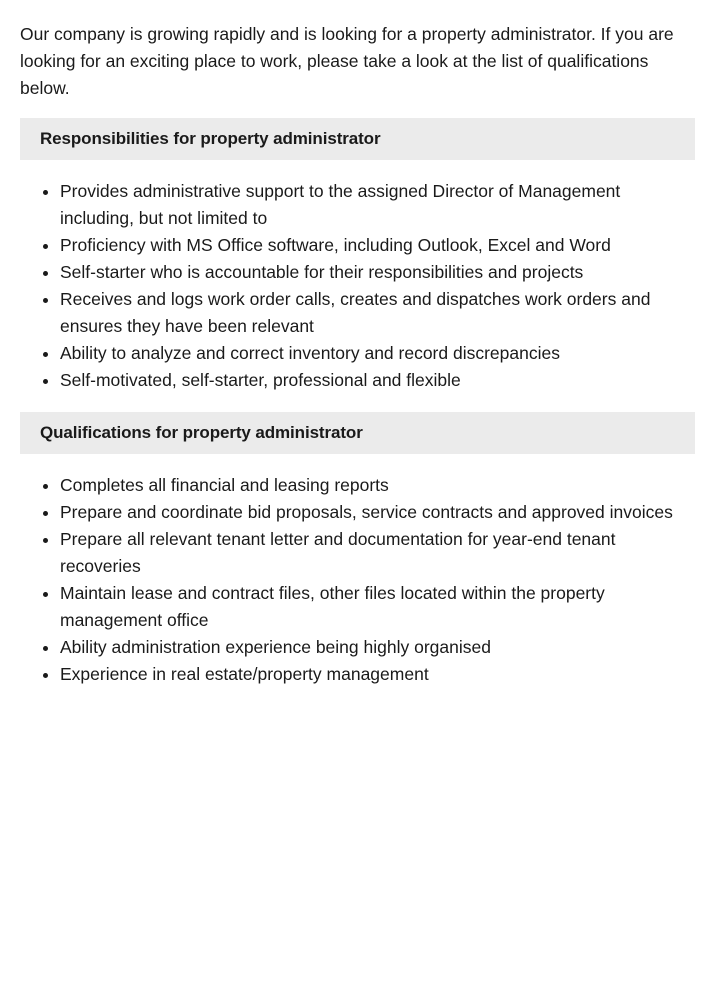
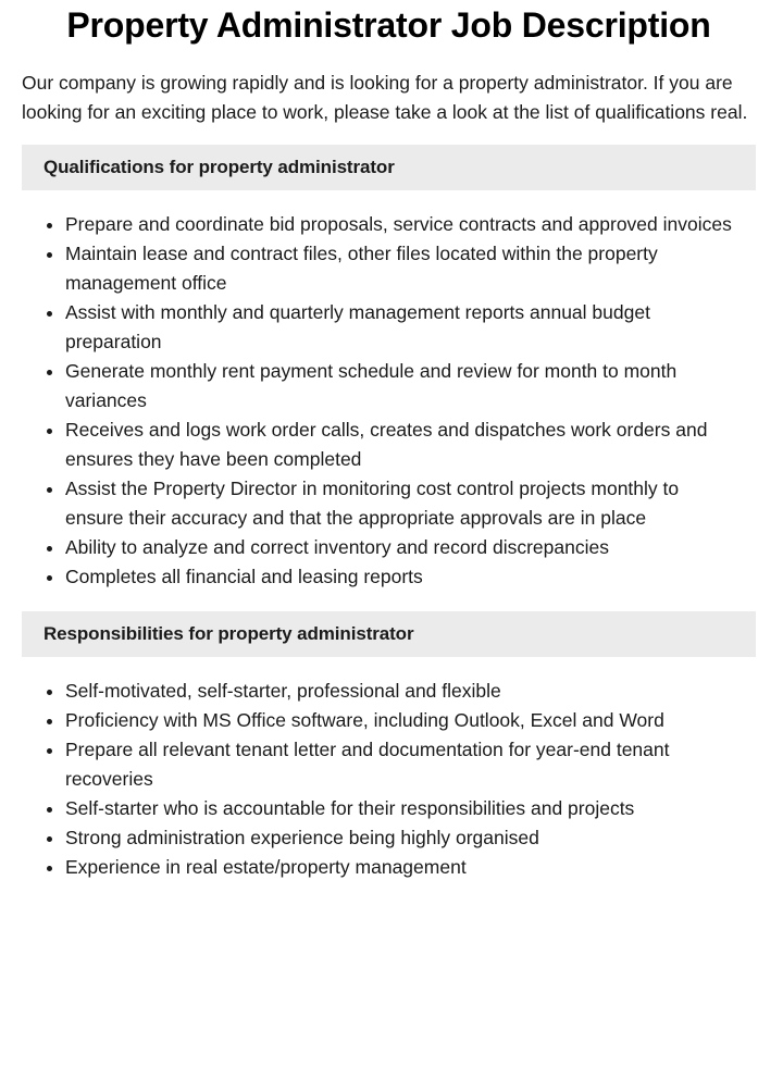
+ Property Administrator Job Description
- Our company is growing rapidly and is looking for a property administrator. If you are looking for an exciting place to work, please take a look at the list of qualifications below.
+ Our company is growing rapidly and is looking for a property administrator. If you are looking for an exciting place to work, please take a look at the list of qualifications real.
- Responsibilities for property administrator
+ Qualifications for property administrator
- Provides administrative support to the assigned Director of Management including, but not limited to
- Proficiency with MS Office software, including Outlook, Excel and Word
+ Prepare and coordinate bid proposals, service contracts and approved invoices
- Self-starter who is accountable for their responsibilities and projects
+ Maintain lease and contract files, other files located within the property management office
+ Assist with monthly and quarterly management reports annual budget preparation
+ Generate monthly rent payment schedule and review for month to month variances
- Receives and logs work order calls, creates and dispatches work orders and ensures they have been relevant
+ Receives and logs work order calls, creates and dispatches work orders and ensures they have been completed
+ Assist the Property Director in monitoring cost control projects monthly to ensure their accuracy and that the appropriate approvals are in place
  Ability to analyze and correct inventory and record discrepancies
- Self-motivated, self-starter, professional and flexible
+ Completes all financial and leasing reports
- Qualifications for property administrator
+ Responsibilities for property administrator
- Completes all financial and leasing reports
+ Self-motivated, self-starter, professional and flexible
- Prepare and coordinate bid proposals, service contracts and approved invoices
+ Proficiency with MS Office software, including Outlook, Excel and Word
  Prepare all relevant tenant letter and documentation for year-end tenant recoveries
- Maintain lease and contract files, other files located within the property management office
+ Self-starter who is accountable for their responsibilities and projects
- Ability administration experience being highly organised
+ Strong administration experience being highly organised
  Experience in real estate/property management
